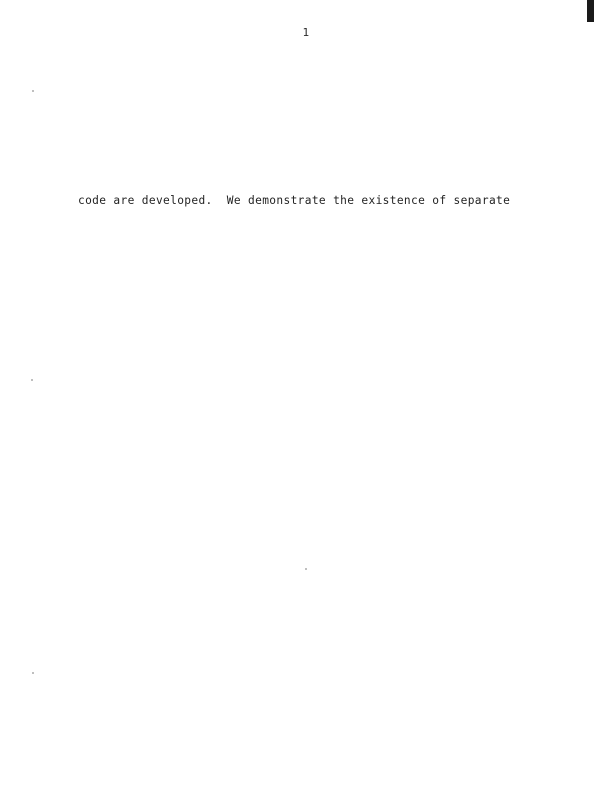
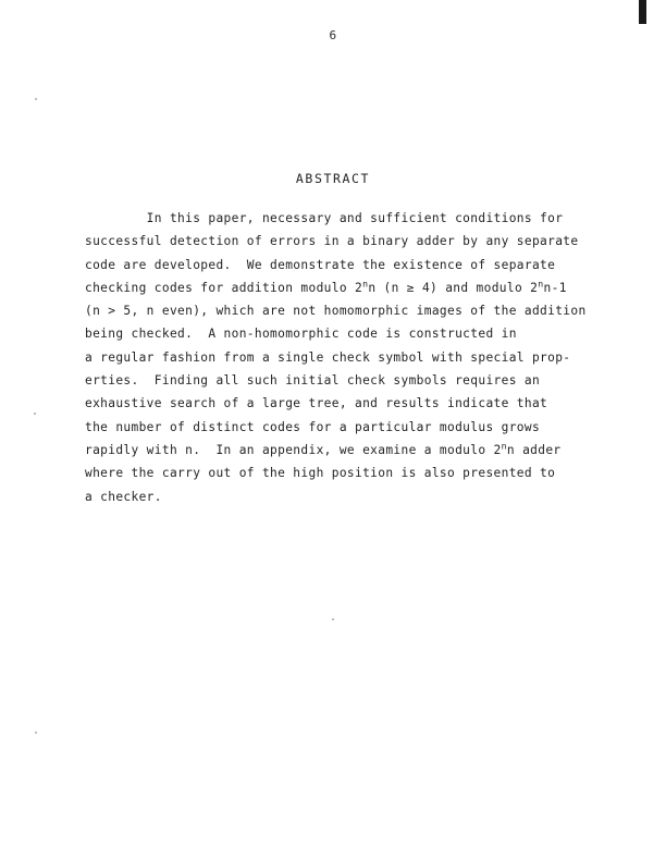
- 1
+ 6
+ ABSTRACT
+ In this paper, necessary and sufficient conditions for
+ successful detection of errors in a binary adder by any separate
  code are developed. We demonstrate the existence of separate
+ checking codes for addition modulo 2nn (n ≥ 4) and modulo 2nn-1
+ (n > 5, n even), which are not homomorphic images of the addition
+ being checked. A non-homomorphic code is constructed in
+ a regular fashion from a single check symbol with special prop-
+ erties. Finding all such initial check symbols requires an
+ exhaustive search of a large tree, and results indicate that
+ the number of distinct codes for a particular modulus grows
+ rapidly with n. In an appendix, we examine a modulo 2nn adder
+ where the carry out of the high position is also presented to
+ a checker.
